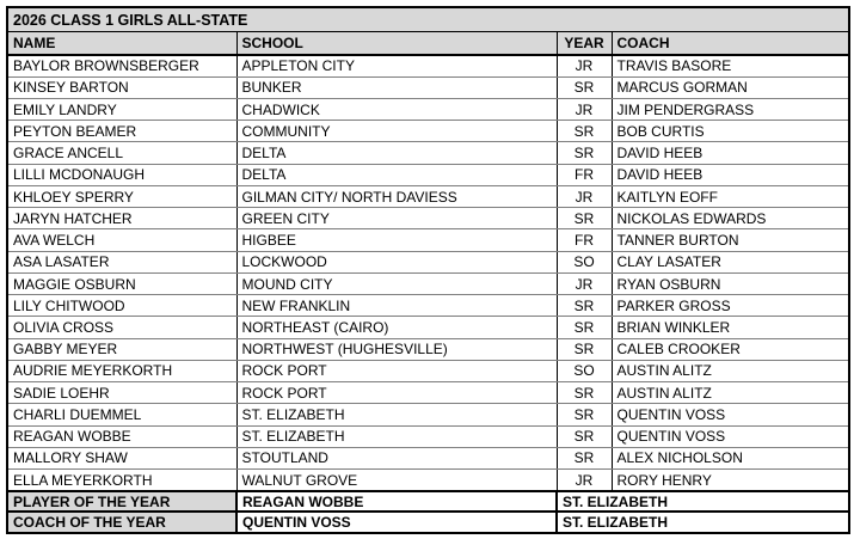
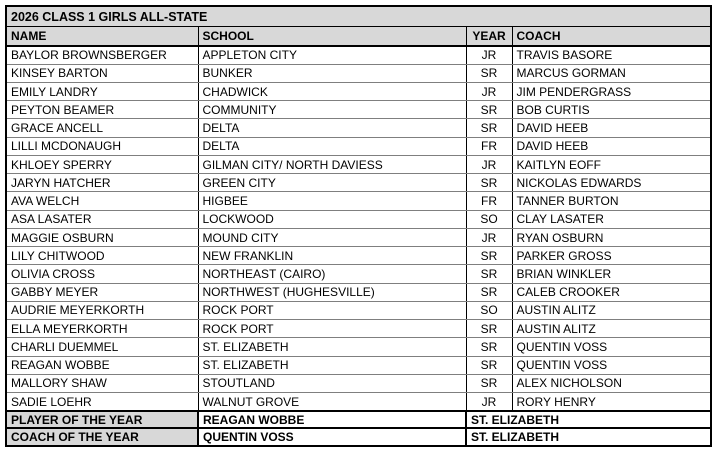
  2026 CLASS 1 GIRLS ALL-STATE
  NAME	SCHOOL	YEAR	COACH
  BAYLOR BROWNSBERGER	APPLETON CITY	JR	TRAVIS BASORE
  KINSEY BARTON	BUNKER	SR	MARCUS GORMAN
  EMILY LANDRY	CHADWICK	JR	JIM PENDERGRASS
  PEYTON BEAMER	COMMUNITY	SR	BOB CURTIS
  GRACE ANCELL	DELTA	SR	DAVID HEEB
  LILLI MCDONAUGH	DELTA	FR	DAVID HEEB
  KHLOEY SPERRY	GILMAN CITY/ NORTH DAVIESS	JR	KAITLYN EOFF
  JARYN HATCHER	GREEN CITY	SR	NICKOLAS EDWARDS
  AVA WELCH	HIGBEE	FR	TANNER BURTON
  ASA LASATER	LOCKWOOD	SO	CLAY LASATER
  MAGGIE OSBURN	MOUND CITY	JR	RYAN OSBURN
  LILY CHITWOOD	NEW FRANKLIN	SR	PARKER GROSS
  OLIVIA CROSS	NORTHEAST (CAIRO)	SR	BRIAN WINKLER
  GABBY MEYER	NORTHWEST (HUGHESVILLE)	SR	CALEB CROOKER
  AUDRIE MEYERKORTH	ROCK PORT	SO	AUSTIN ALITZ
- SADIE LOEHR	ROCK PORT	SR	AUSTIN ALITZ
+ ELLA MEYERKORTH	ROCK PORT	SR	AUSTIN ALITZ
  CHARLI DUEMMEL	ST. ELIZABETH	SR	QUENTIN VOSS
  REAGAN WOBBE	ST. ELIZABETH	SR	QUENTIN VOSS
  MALLORY SHAW	STOUTLAND	SR	ALEX NICHOLSON
- ELLA MEYERKORTH	WALNUT GROVE	JR	RORY HENRY
+ SADIE LOEHR	WALNUT GROVE	JR	RORY HENRY
  PLAYER OF THE YEAR	REAGAN WOBBE	ST. ELIZABETH
  COACH OF THE YEAR	QUENTIN VOSS	ST. ELIZABETH
